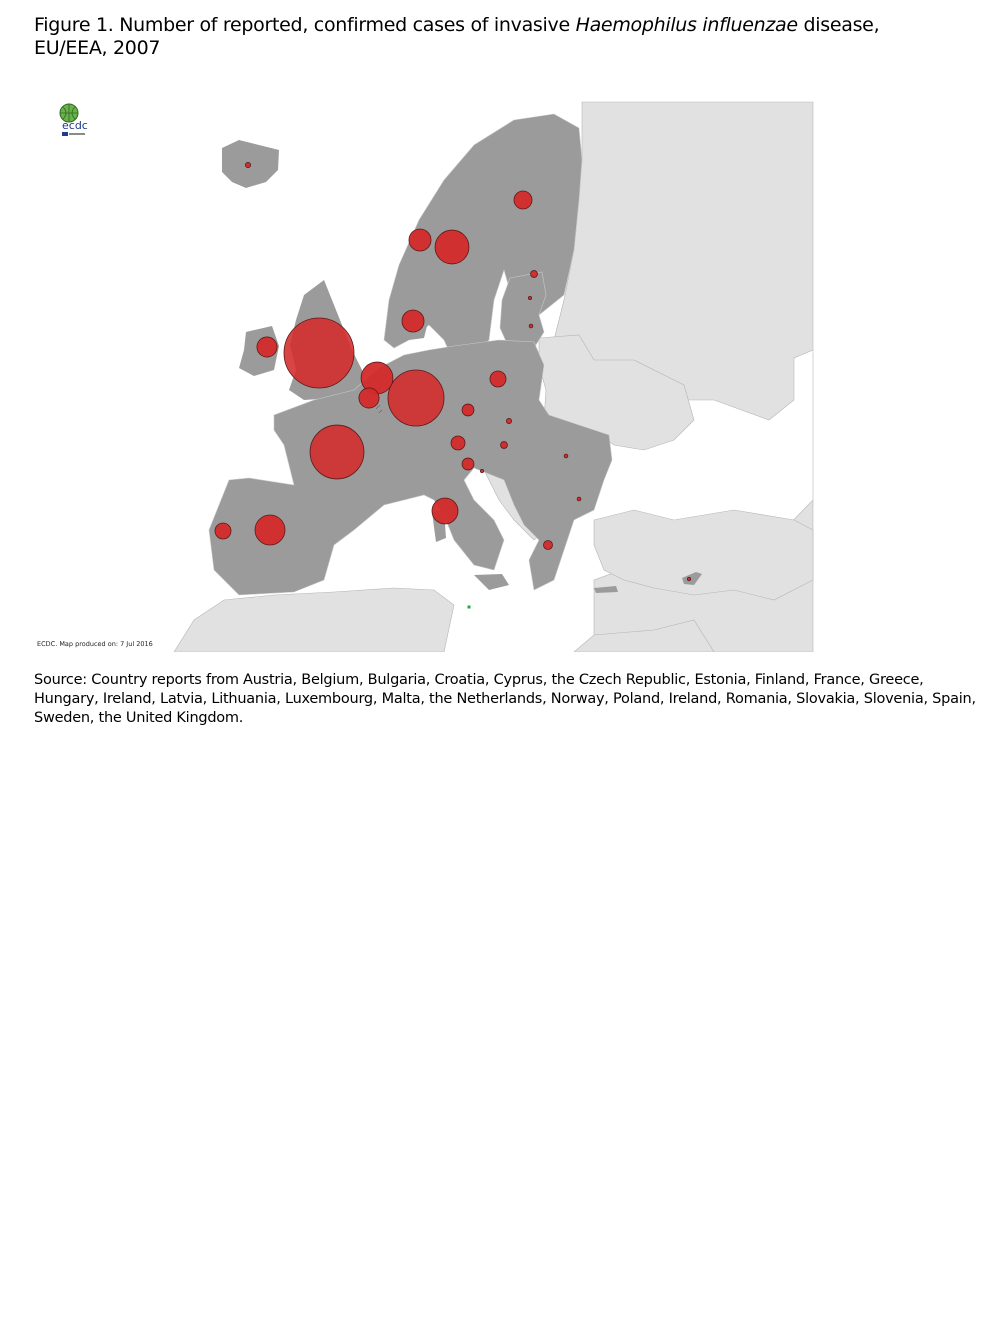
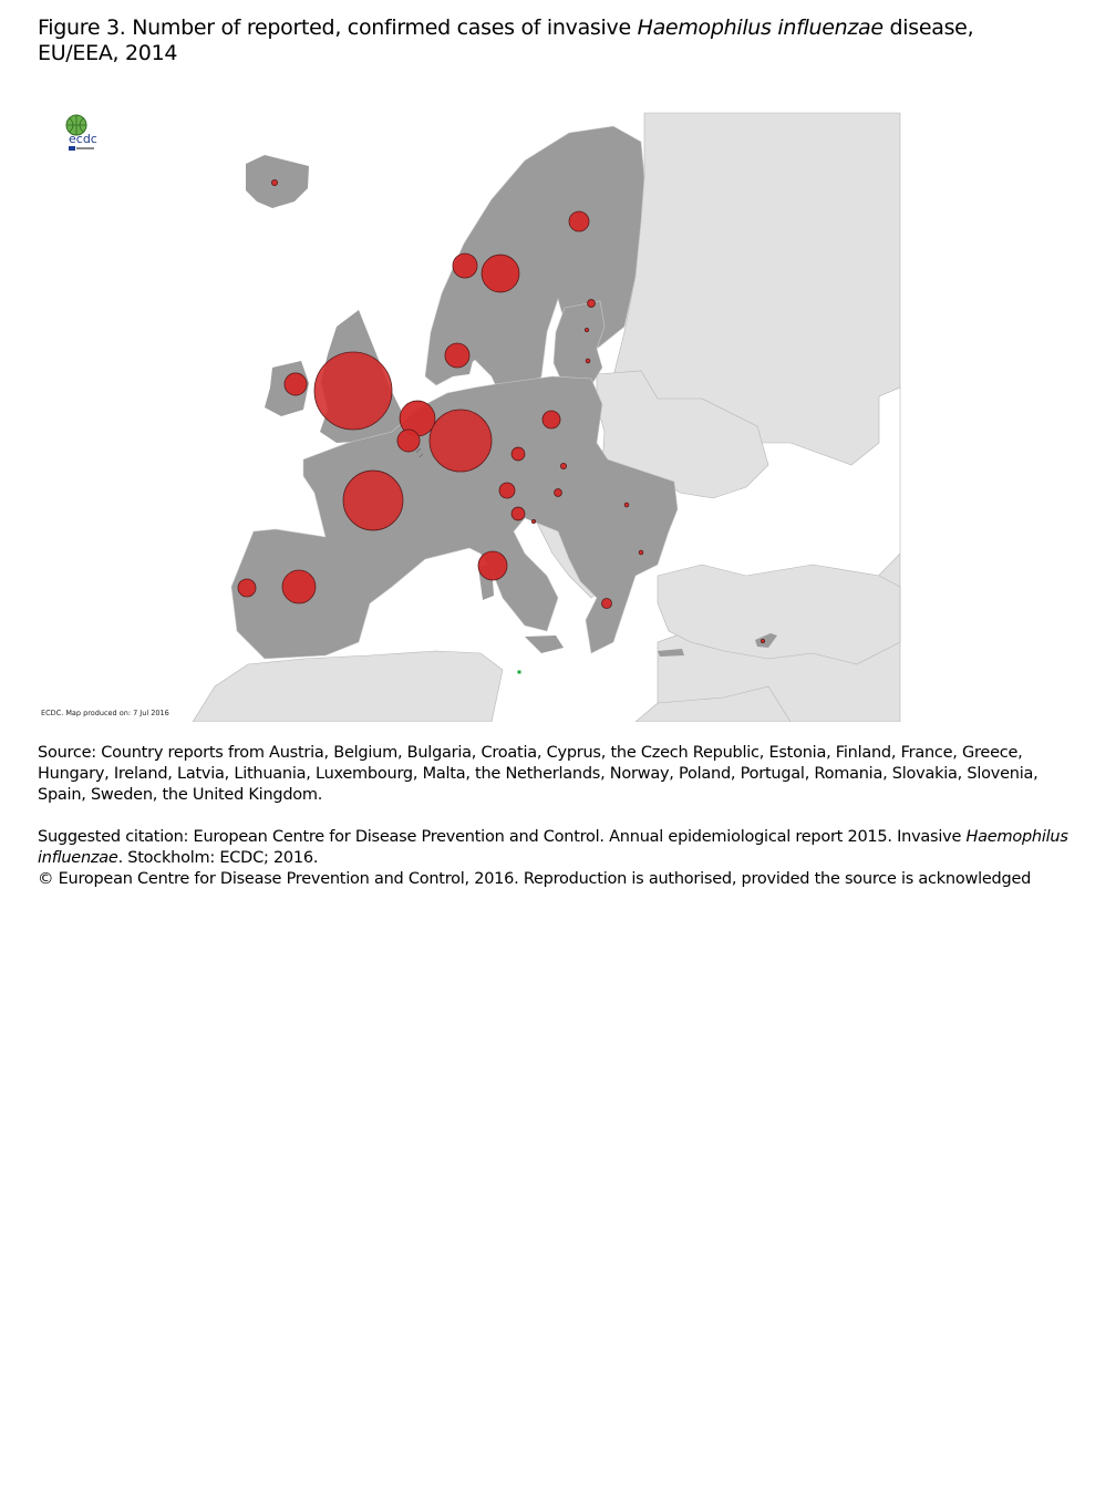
- Figure 1. Number of reported, confirmed cases of invasive Haemophilus influenzae disease,
+ Figure 3. Number of reported, confirmed cases of invasive Haemophilus influenzae disease,
- EU/EEA, 2007
+ EU/EEA, 2014
  ecdc
  ECDC. Map produced on: 7 Jul 2016
- Source: Country reports from Austria, Belgium, Bulgaria, Croatia, Cyprus, the Czech Republic, Estonia, Finland, France, Greece, Hungary, Ireland, Latvia, Lithuania, Luxembourg, Malta, the Netherlands, Norway, Poland, Ireland, Romania, Slovakia, Slovenia, Spain, Sweden, the United Kingdom.
+ Source: Country reports from Austria, Belgium, Bulgaria, Croatia, Cyprus, the Czech Republic, Estonia, Finland, France, Greece, Hungary, Ireland, Latvia, Lithuania, Luxembourg, Malta, the Netherlands, Norway, Poland, Portugal, Romania, Slovakia, Slovenia, Spain, Sweden, the United Kingdom.
+ Suggested citation: European Centre for Disease Prevention and Control. Annual epidemiological report 2015. Invasive Haemophilus influenzae. Stockholm: ECDC; 2016.
+ © European Centre for Disease Prevention and Control, 2016. Reproduction is authorised, provided the source is acknowledged
